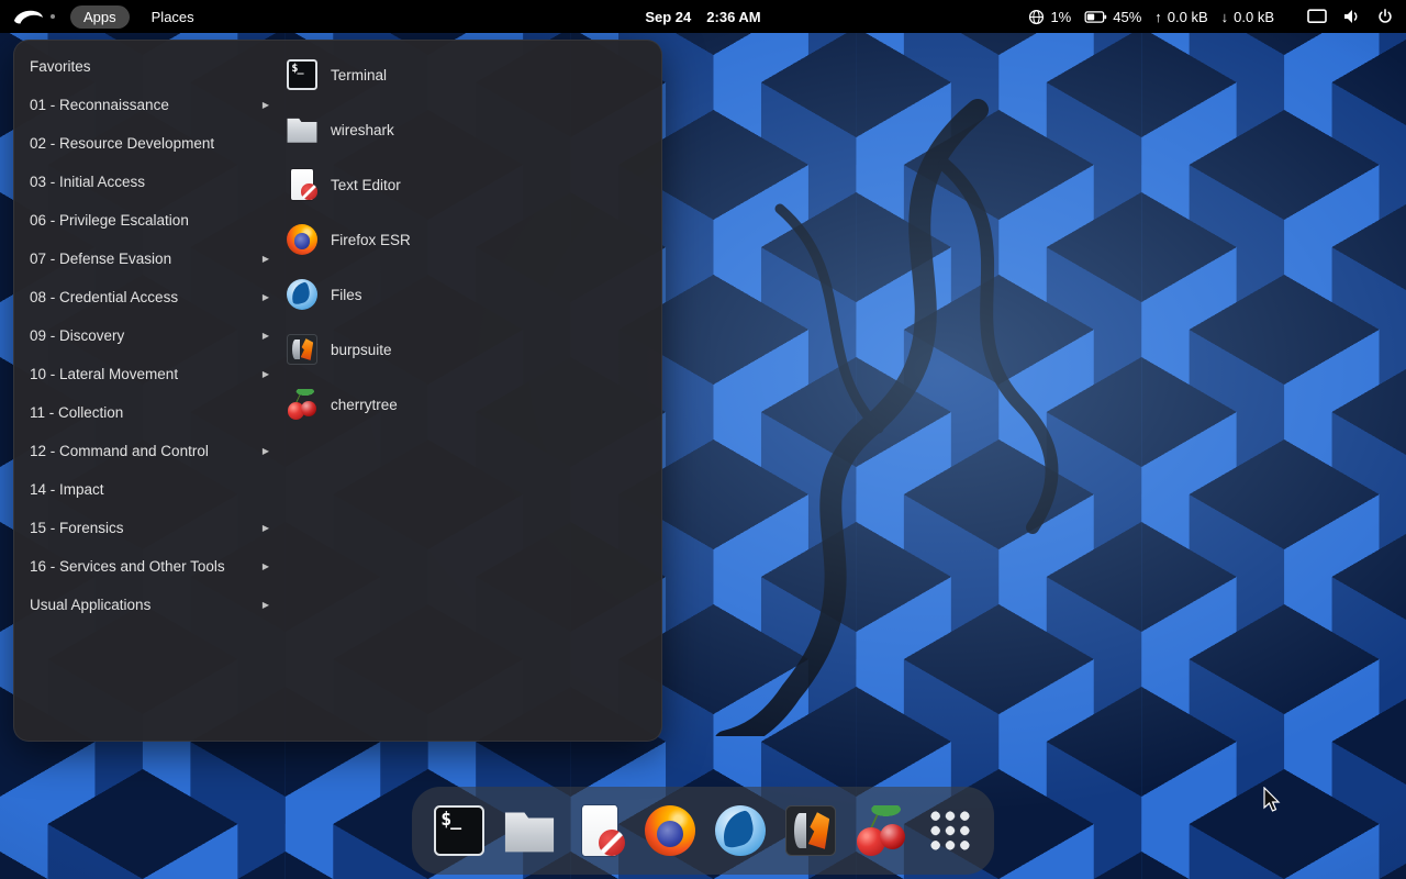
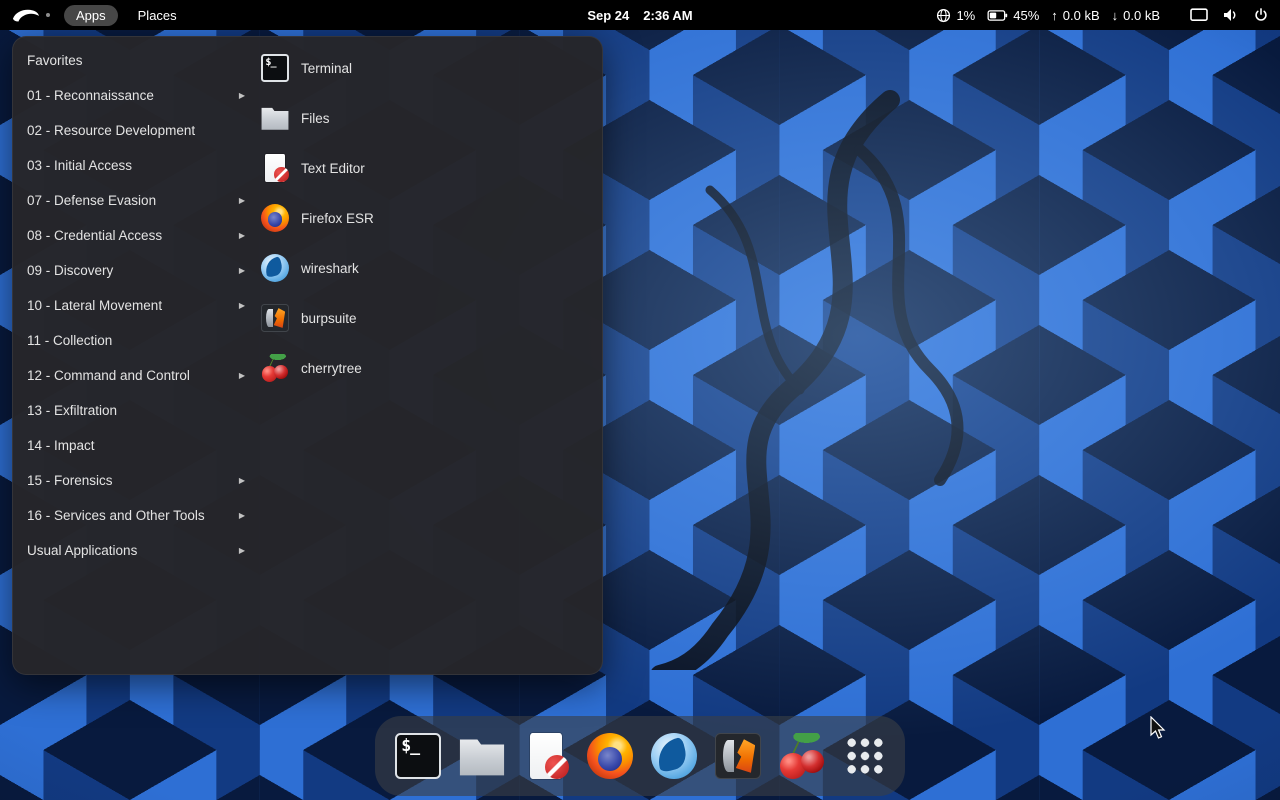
  Apps
  Places
  Sep 24
  2:36 AM
  1%
  45%
  ↑
  0.0 kB
  ↓
  0.0 kB
  Favorites
  01 - Reconnaissance
  ▶
  02 - Resource Development
  03 - Initial Access
- 06 - Privilege Escalation
  07 - Defense Evasion
  ▶
  08 - Credential Access
  ▶
  09 - Discovery
  ▶
  10 - Lateral Movement
  ▶
  11 - Collection
  12 - Command and Control
  ▶
+ 13 - Exfiltration
  14 - Impact
  15 - Forensics
  ▶
  16 - Services and Other Tools
  ▶
  Usual Applications
  ▶
  $_
  Terminal
- wireshark
+ Files
  Text Editor
  Firefox ESR
- Files
+ wireshark
  burpsuite
  cherrytree
  $_
